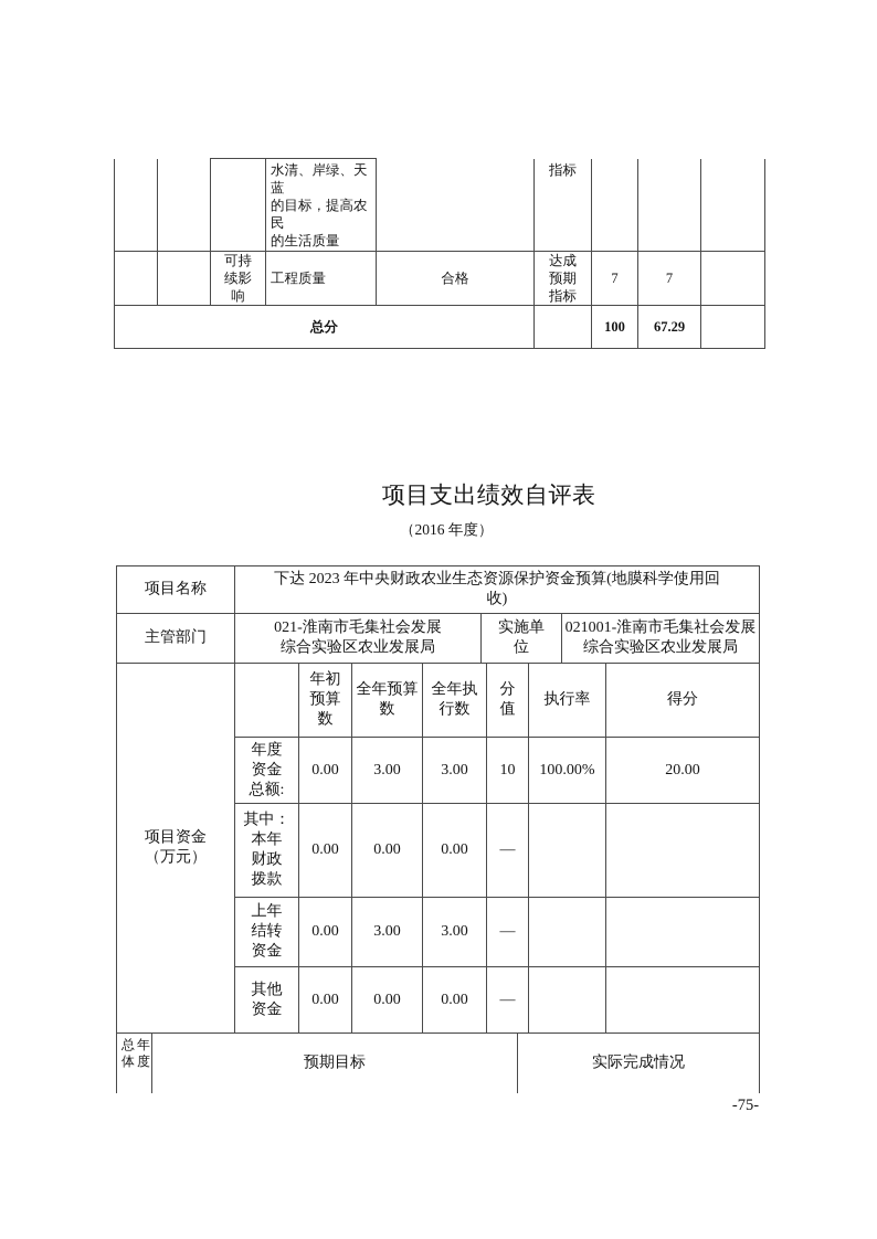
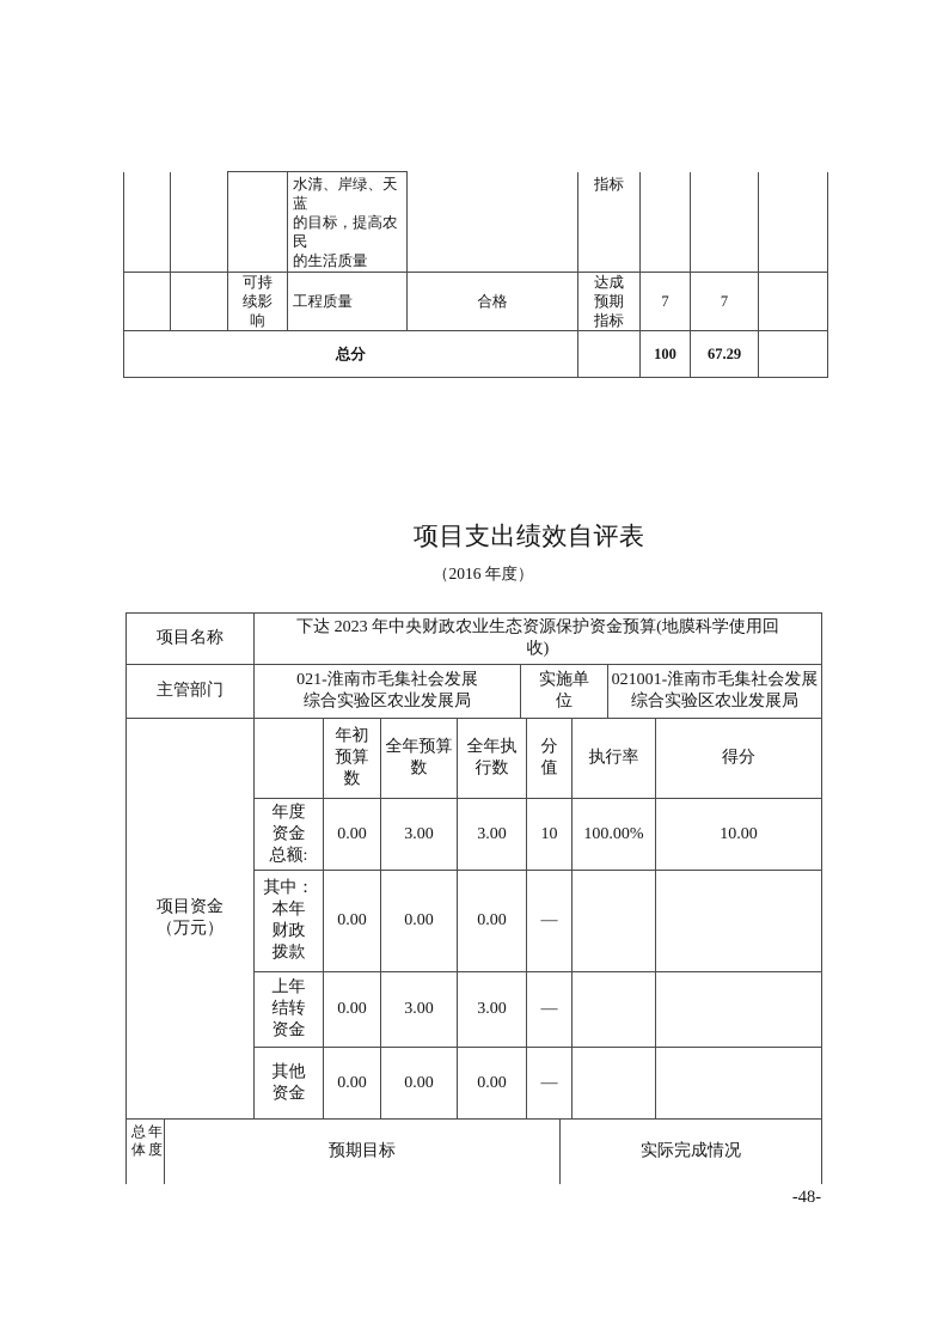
  			水清、岸绿、天蓝 的目标，提高农民 的生活质量		指标
  		可持 续影 响	工程质量	合格	达成 预期 指标	7	7
  总分		100	67.29
  项目支出绩效自评表
  （2016 年度）
  项目名称	下达 2023 年中央财政农业生态资源保护资金预算(地膜科学使用回 收)
  主管部门	021-淮南市毛集社会发展 综合实验区农业发展局	实施单 位	021001-淮南市毛集社会发展 综合实验区农业发展局
  项目资金 （万元）		年初 预算 数	全年预算 数	全年执 行数	分 值	执行率	得分
- 年度 资金 总额:	0.00	3.00	3.00	10	100.00%	20.00
+ 年度 资金 总额:	0.00	3.00	3.00	10	100.00%	10.00
  其中： 本年 财政 拨款	0.00	0.00	0.00	—
  上年 结转 资金	0.00	3.00	3.00	—
  其他 资金	0.00	0.00	0.00	—
  总体 年度	预期目标	实际完成情况
- -75-
+ -48-
